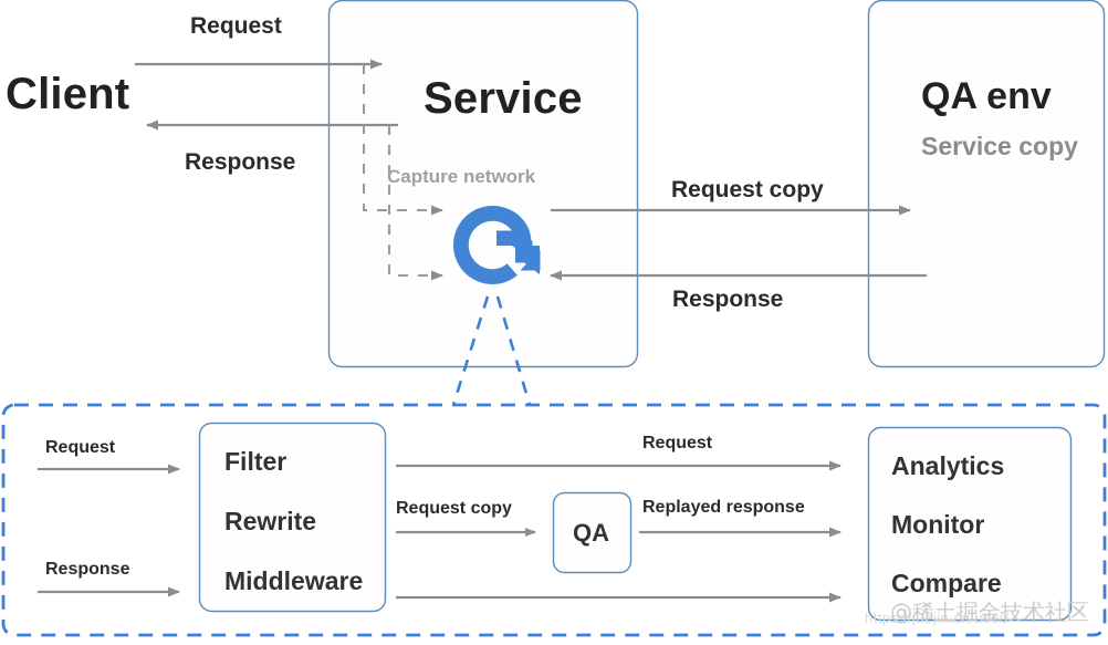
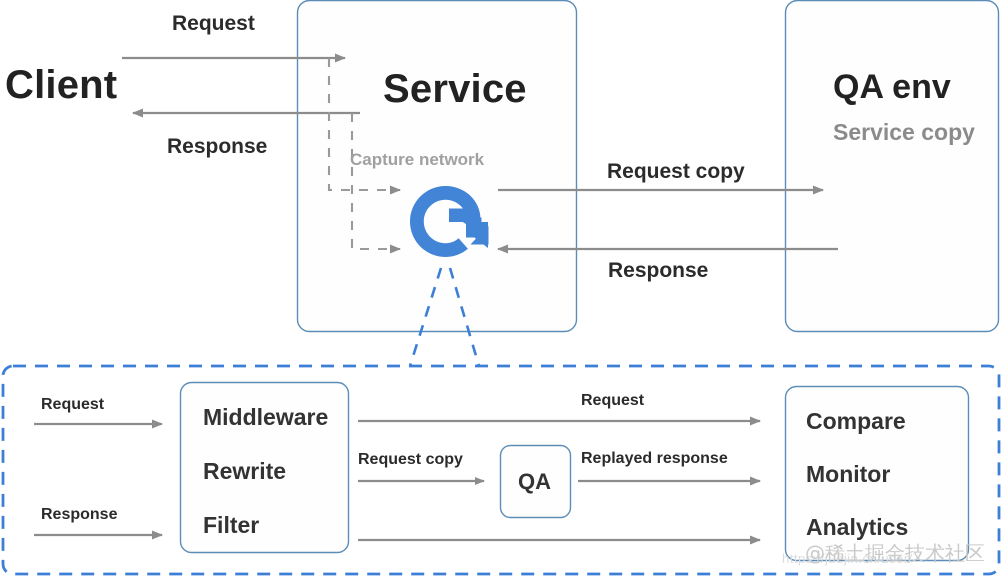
  Client
  Request
  Response
  Service
  Capture network
  QA env
  Service copy
  Request copy
  Response
  Request
  Response
- Filter
+ Middleware
  Rewrite
- Middleware
+ Filter
  Request
  Request copy
  Replayed response
  QA
- Analytics
+ Compare
  Monitor
- Compare
+ Analytics
  https://juejin.cn/user/
  @稀土掘金技术社区
